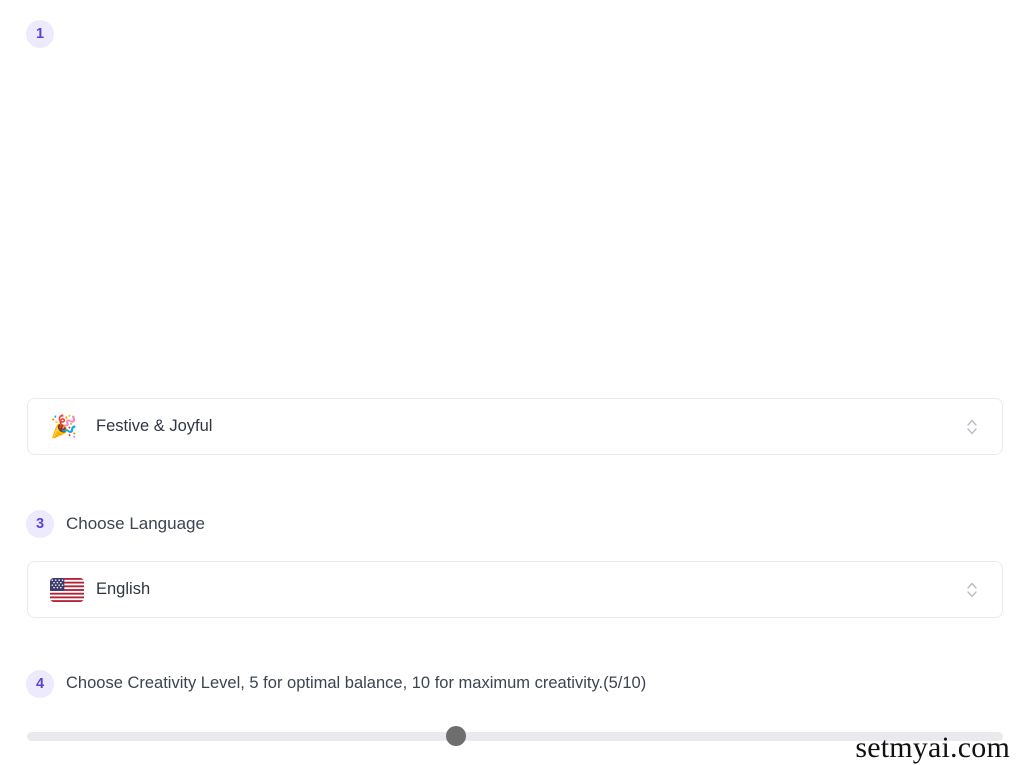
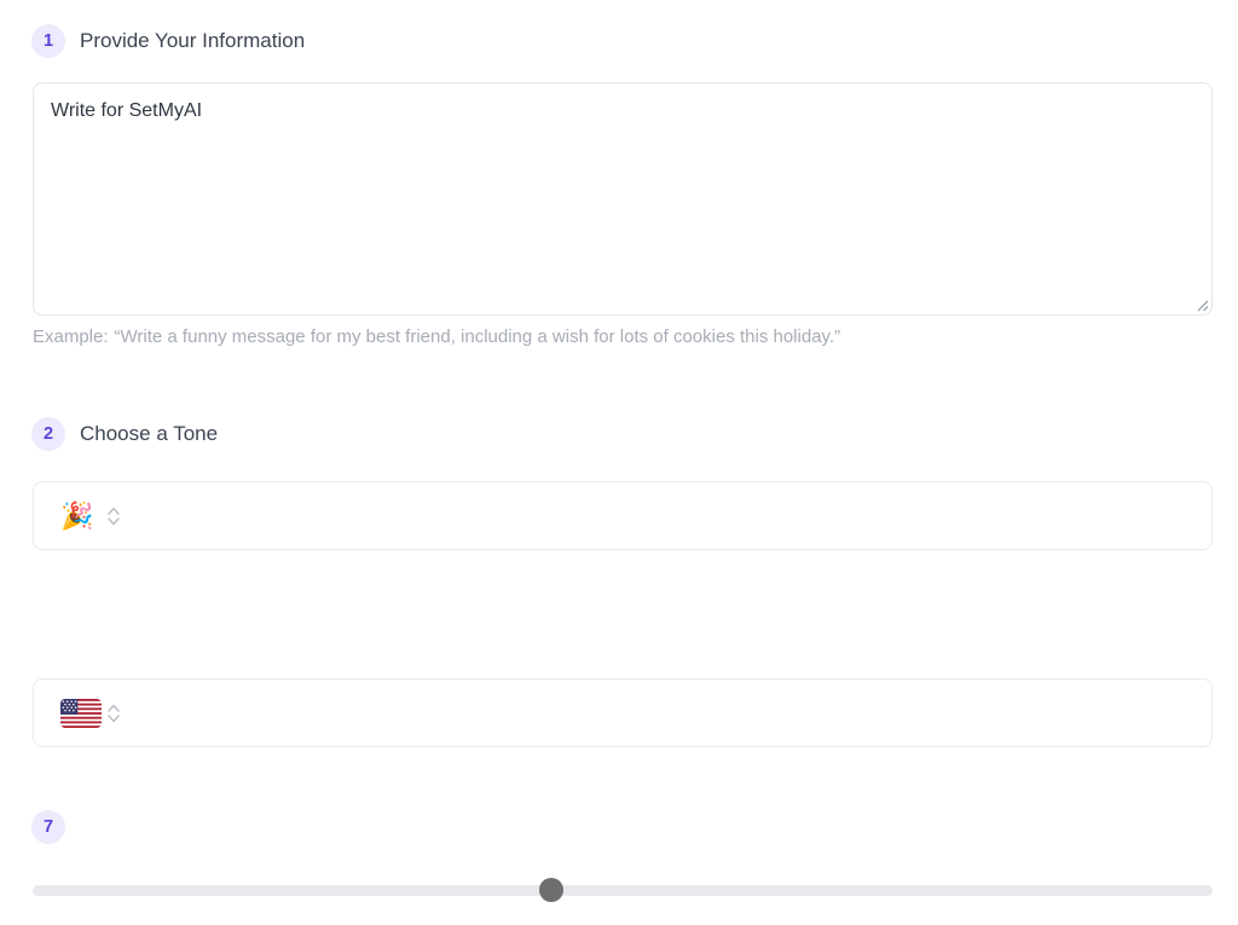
  1
+ Provide Your Information
+ Write for SetMyAI
+ Example: “Write a funny message for my best friend, including a wish for lots of cookies this holiday.”
+ 2
+ Choose a Tone
  🎉
- Festive & Joyful
- 3
- Choose Language
- English
- 4
+ 7
- Choose Creativity Level, 5 for optimal balance, 10 for maximum creativity.(5/10)
- setmyai.com
